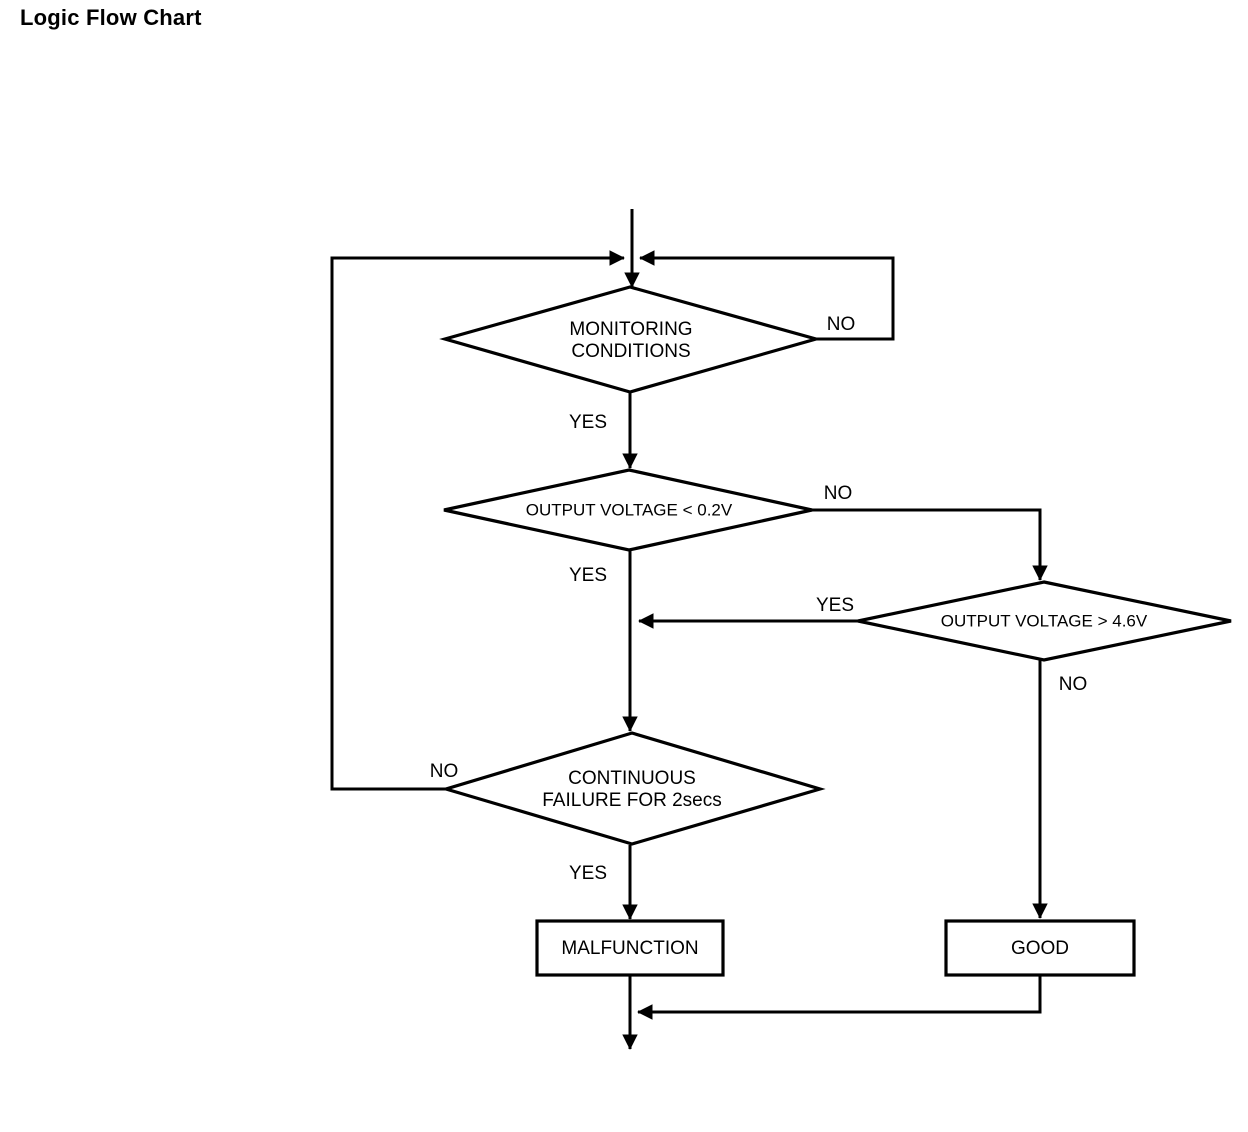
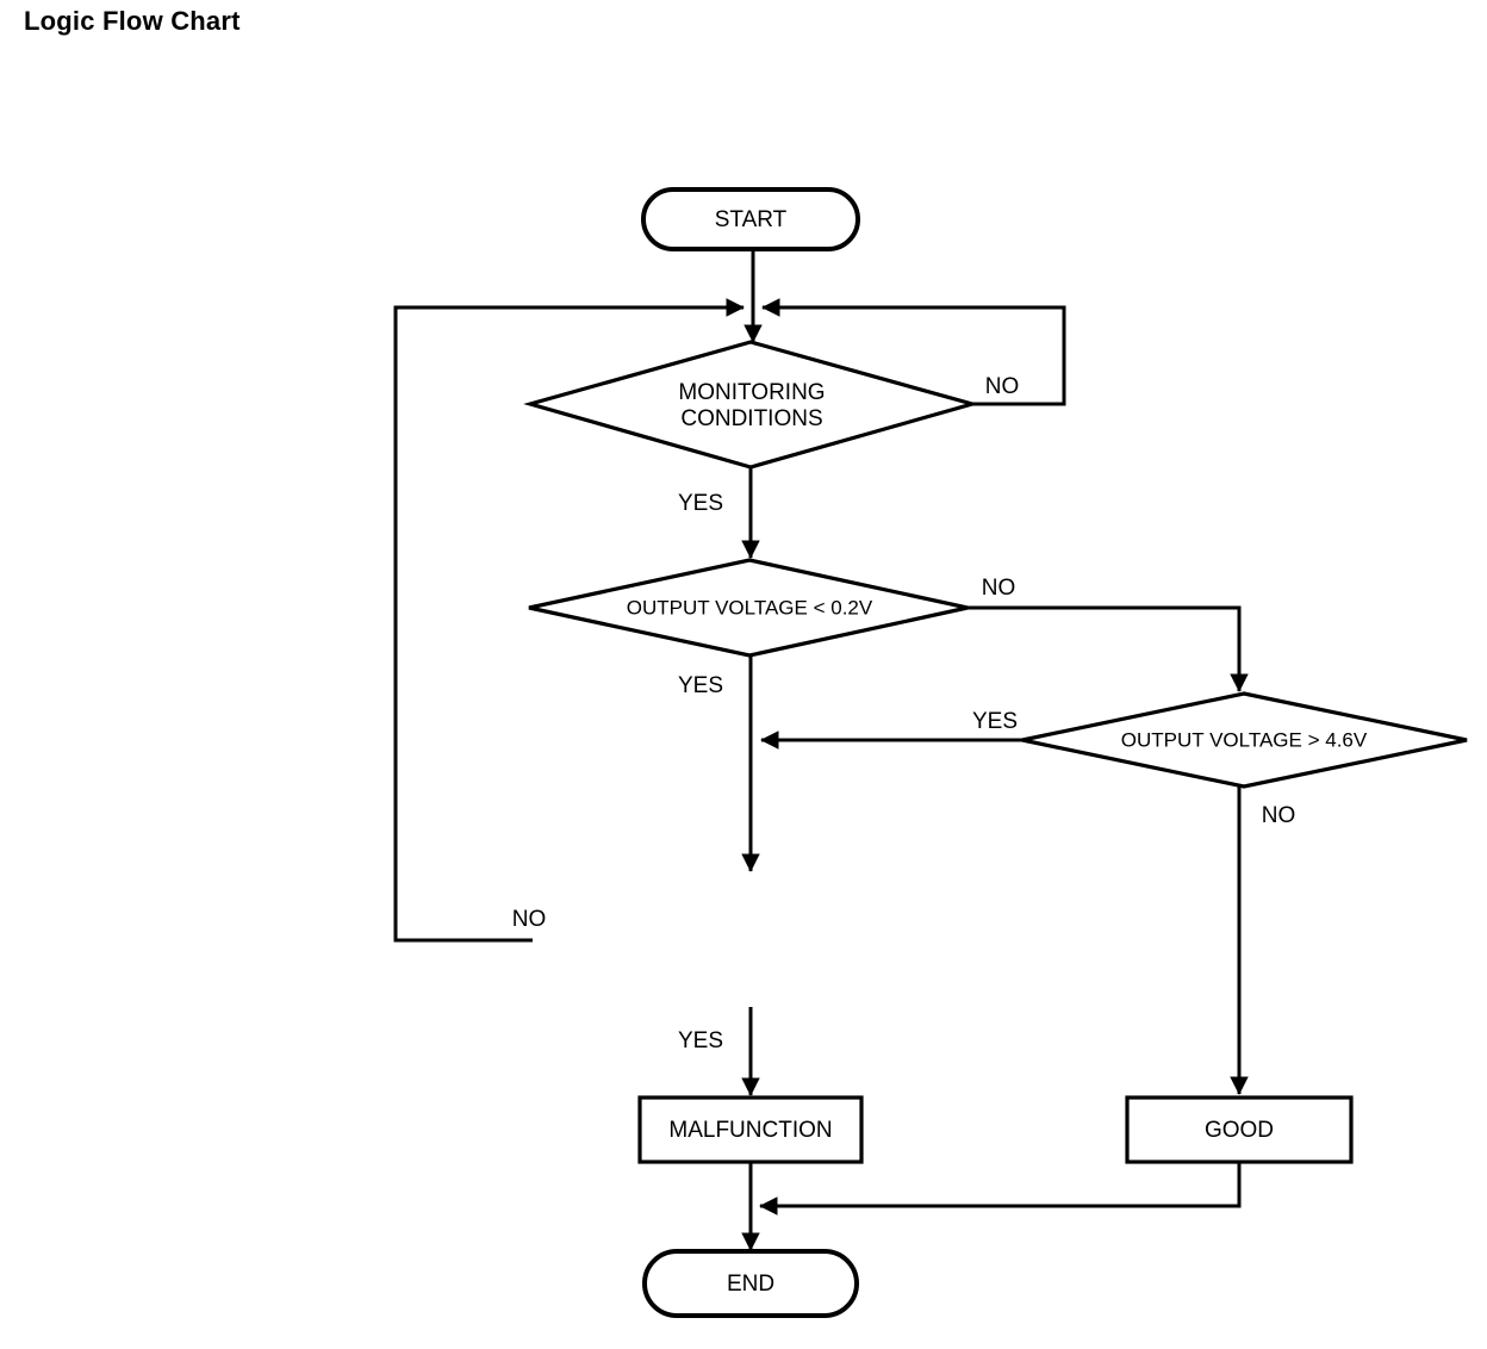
  Logic Flow Chart
+ START
  MONITORING
  CONDITIONS
  OUTPUT VOLTAGE < 0.2V
  OUTPUT VOLTAGE > 4.6V
- CONTINUOUS
- FAILURE FOR 2secs
  MALFUNCTION
  GOOD
+ END
  NO
  YES
  NO
  YES
  YES
  NO
  NO
  YES
